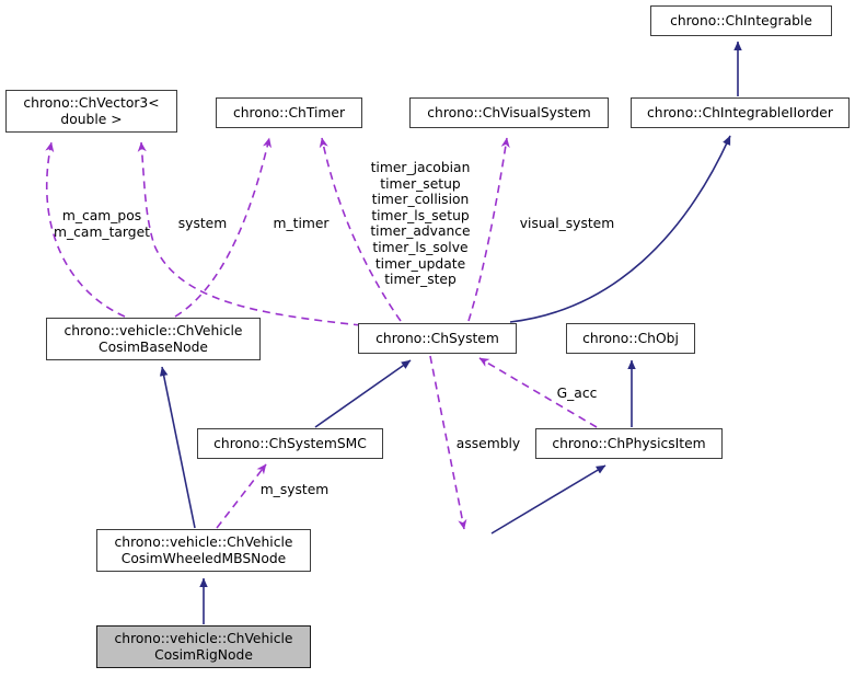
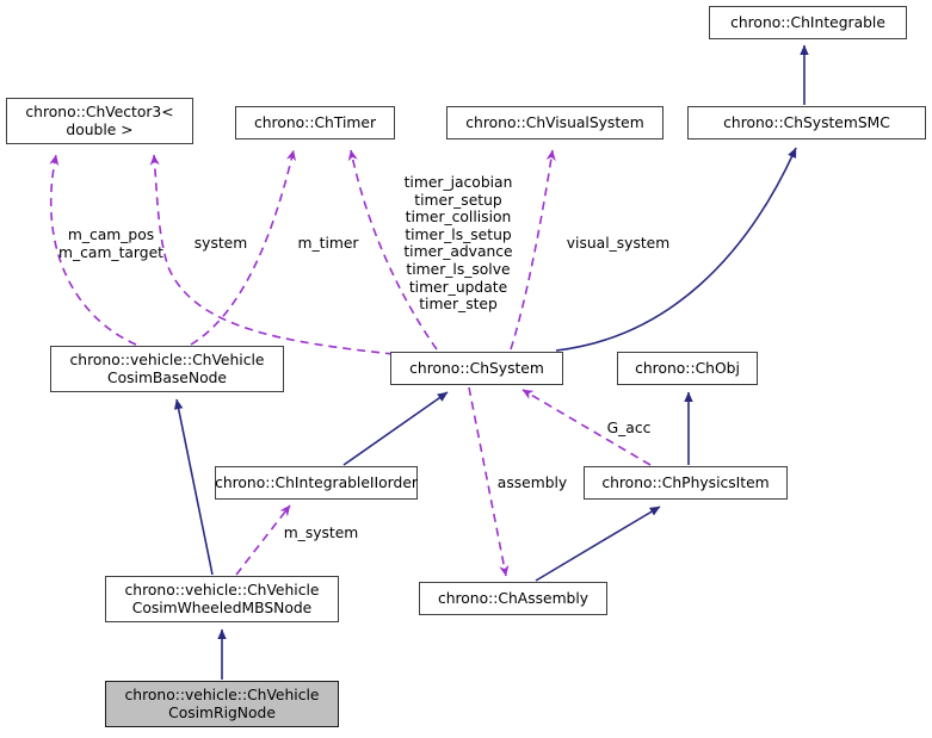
  chrono::ChIntegrable
  chrono::ChVector3<
  double >
  chrono::ChTimer
  chrono::ChVisualSystem
- chrono::ChIntegrableIIorder
+ chrono::ChSystemSMC
  chrono::vehicle::ChVehicle
  CosimBaseNode
  chrono::ChSystem
  chrono::ChObj
- chrono::ChSystemSMC
+ chrono::ChIntegrableIIorder
  chrono::ChPhysicsItem
  chrono::vehicle::ChVehicle
  CosimWheeledMBSNode
+ chrono::ChAssembly
  chrono::vehicle::ChVehicle
  CosimRigNode
  m_cam_pos
  m_cam_target
  system
  m_timer
  timer_jacobian
  timer_setup
  timer_collision
  timer_ls_setup
  timer_advance
  timer_ls_solve
  timer_update
  timer_step
  visual_system
  G_acc
  assembly
  m_system
